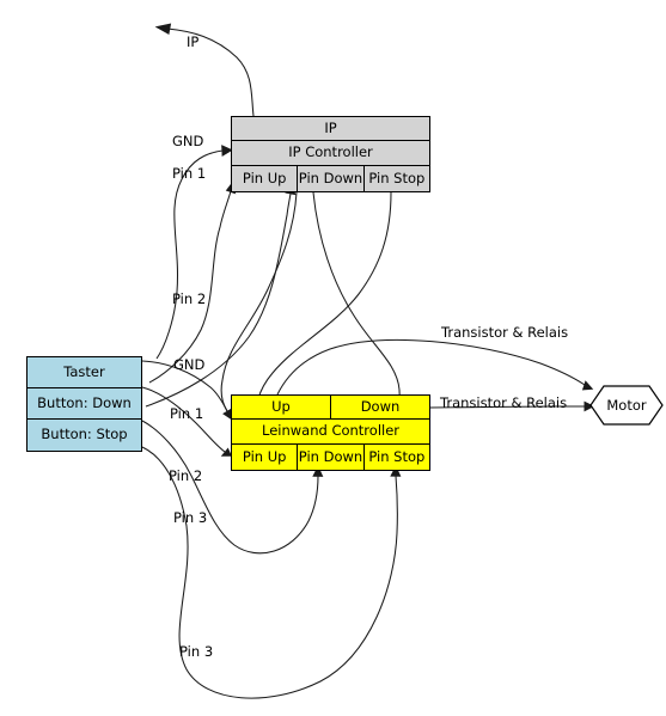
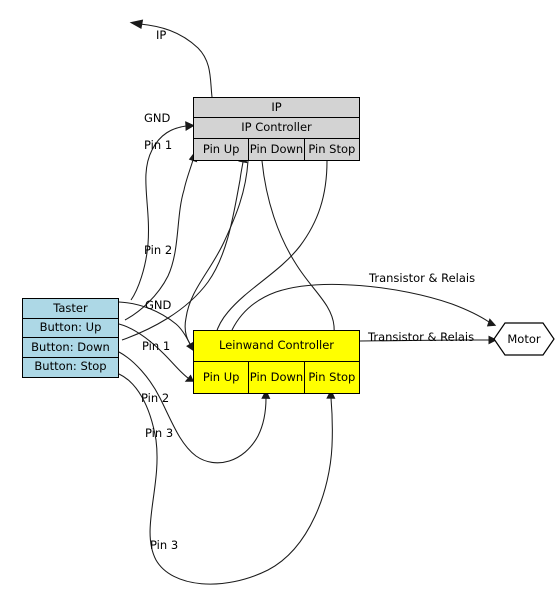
  IP
  IP Controller
  Pin Up
  Pin Down
  Pin Stop
- Up
- Down
  Leinwand Controller
  Pin Up
  Pin Down
  Pin Stop
  Taster
+ Button: Up
  Button: Down
  Button: Stop
  Motor
  IP
  GND
  Pin 1
  Pin 2
  GND
  Pin 1
  Pin 2
  Pin 3
  Pin 3
  Transistor & Relais
  Transistor & Relais
